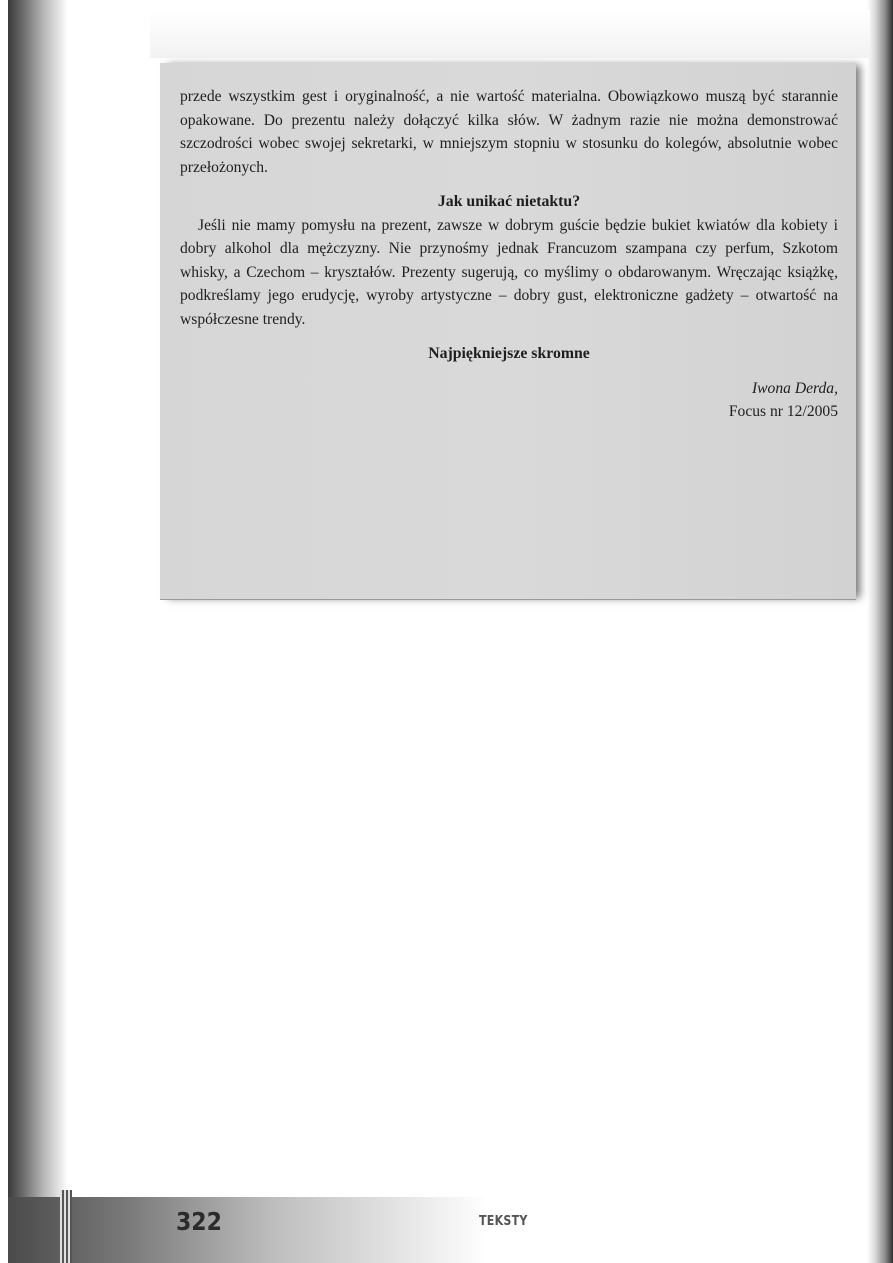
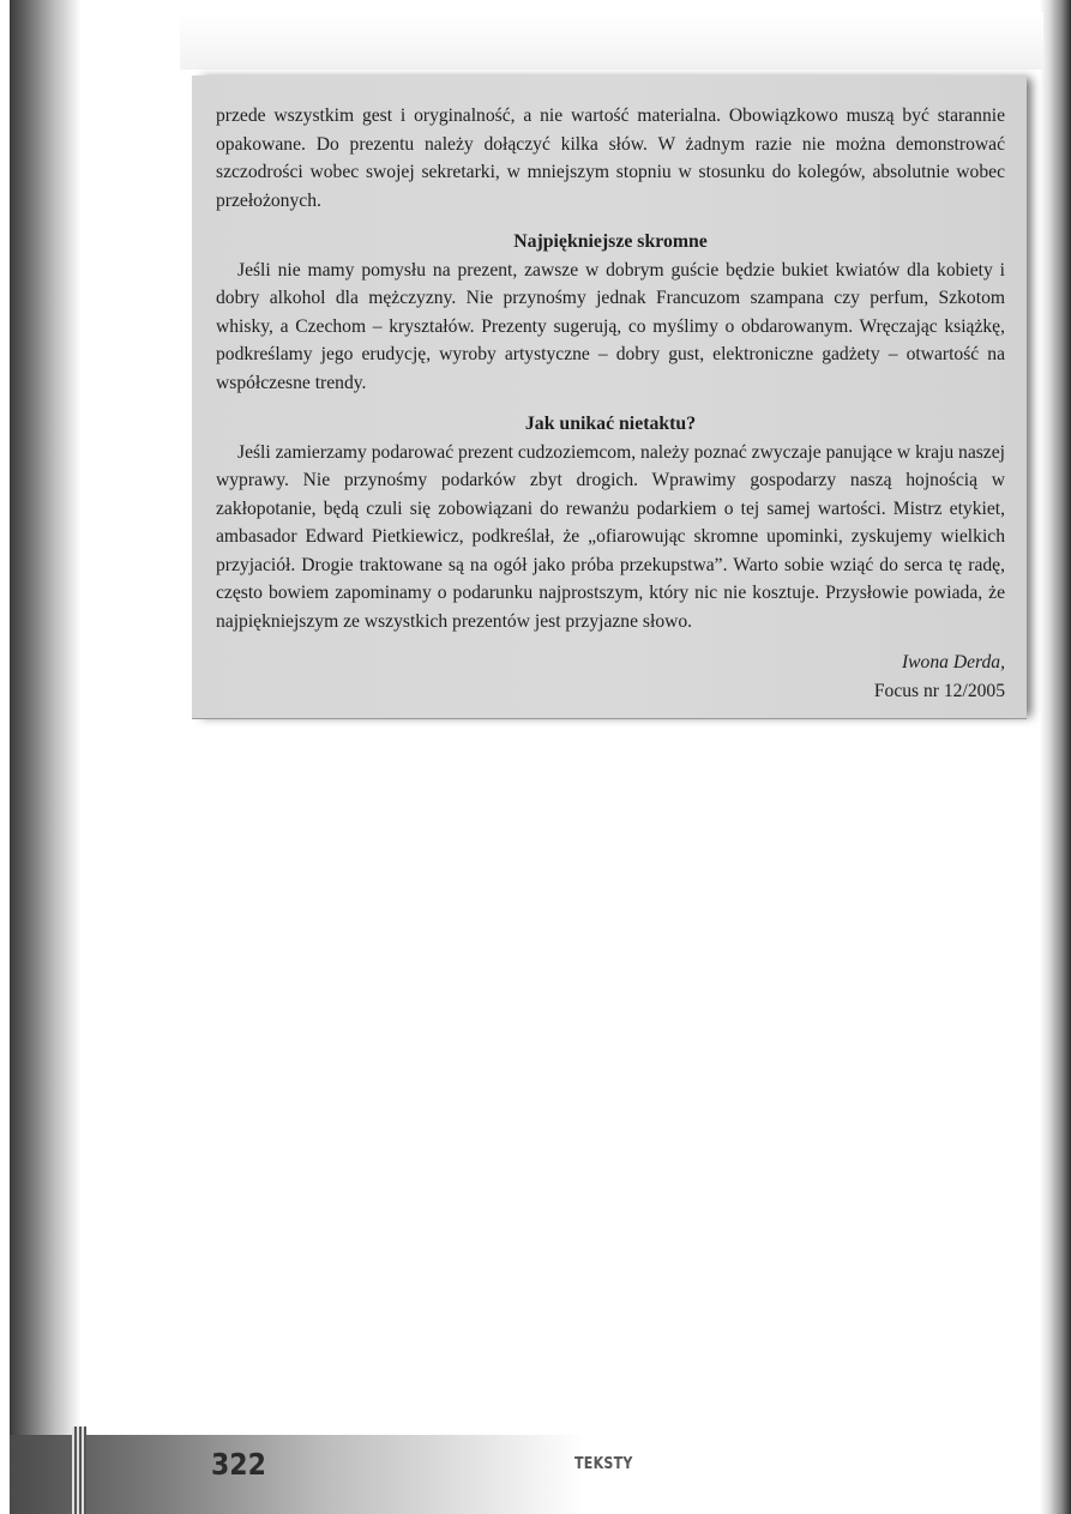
  przede wszystkim gest i oryginalność, a nie wartość materialna. Obowiązkowo muszą być starannie opakowane. Do prezentu należy dołączyć kilka słów. W żadnym razie nie można demonstrować szczodrości wobec swojej sekretarki, w mniejszym stopniu w stosunku do kolegów, absolutnie wobec przełożonych.
- Jak unikać nietaktu?
+ Najpiękniejsze skromne
  Jeśli nie mamy pomysłu na prezent, zawsze w dobrym guście będzie bukiet kwiatów dla kobiety i dobry alkohol dla mężczyzny. Nie przynośmy jednak Francuzom szampana czy perfum, Szkotom whisky, a Czechom – kryształów. Prezenty sugerują, co myślimy o obdarowanym. Wręczając książkę, podkreślamy jego erudycję, wyroby artystyczne – dobry gust, elektroniczne gadżety – otwartość na współczesne trendy.
- Najpiękniejsze skromne
+ Jak unikać nietaktu?
+ Jeśli zamierzamy podarować prezent cudzoziemcom, należy poznać zwyczaje panujące w kraju naszej wyprawy. Nie przynośmy podarków zbyt drogich. Wprawimy gospodarzy naszą hojnością w zakłopotanie, będą czuli się zobowiązani do rewanżu podarkiem o tej samej wartości. Mistrz etykiet, ambasador Edward Pietkiewicz, podkreślał, że „ofiarowując skromne upominki, zyskujemy wielkich przyjaciół. Drogie traktowane są na ogół jako próba przekupstwa”. Warto sobie wziąć do serca tę radę, często bowiem zapominamy o podarunku najprostszym, który nic nie kosztuje. Przysłowie powiada, że najpiękniejszym ze wszystkich prezentów jest przyjazne słowo.
  Iwona Derda,
  Focus nr 12/2005
  322
  TEKSTY
